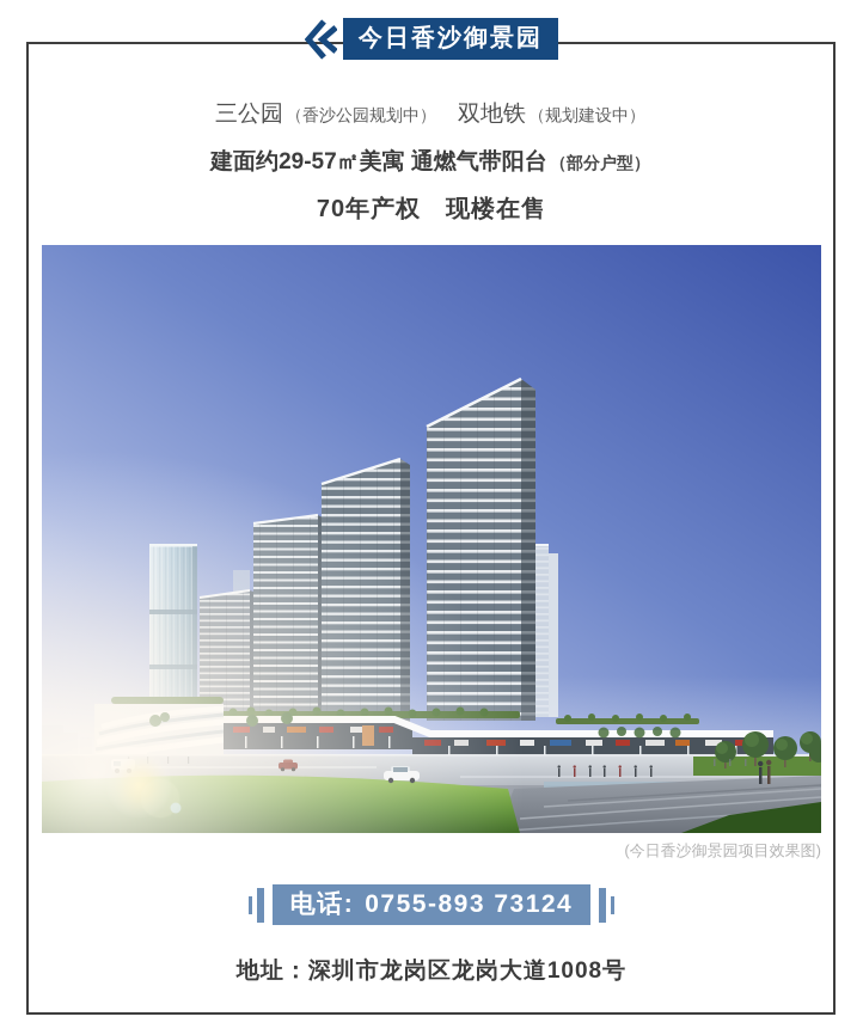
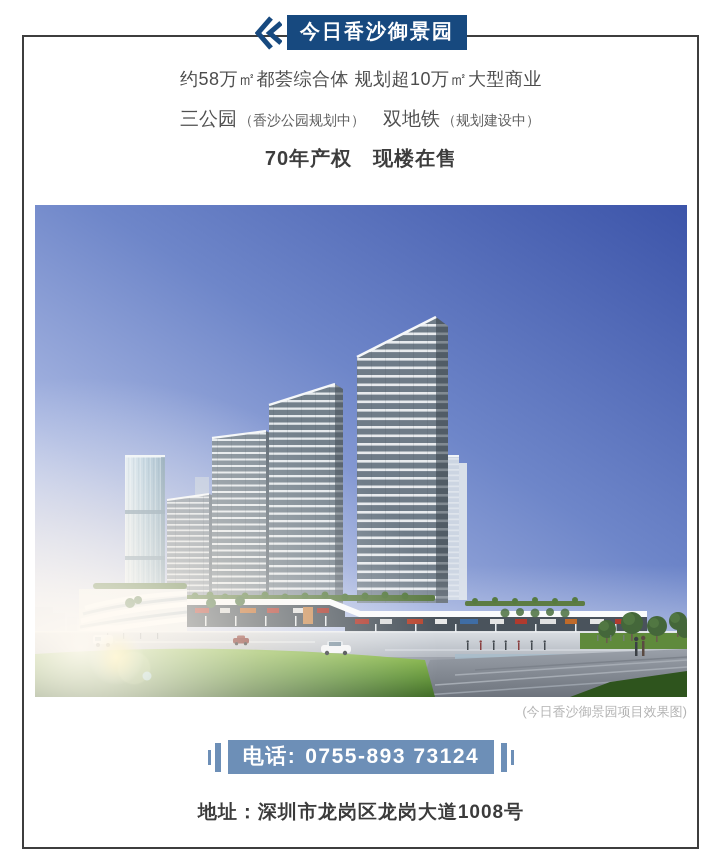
  今日香沙御景园
+ 约58万㎡都荟综合体 规划超10万㎡大型商业
  三公园
  （香沙公园规划中）
  双地铁
  （规划建设中）
- 建面约29-57㎡美寓 通燃气带阳台
- （部分户型）
  70年产权 现楼在售
  (今日香沙御景园项目效果图)
  电话:
  0755-893 73124
  地址：深圳市龙岗区龙岗大道1008号
